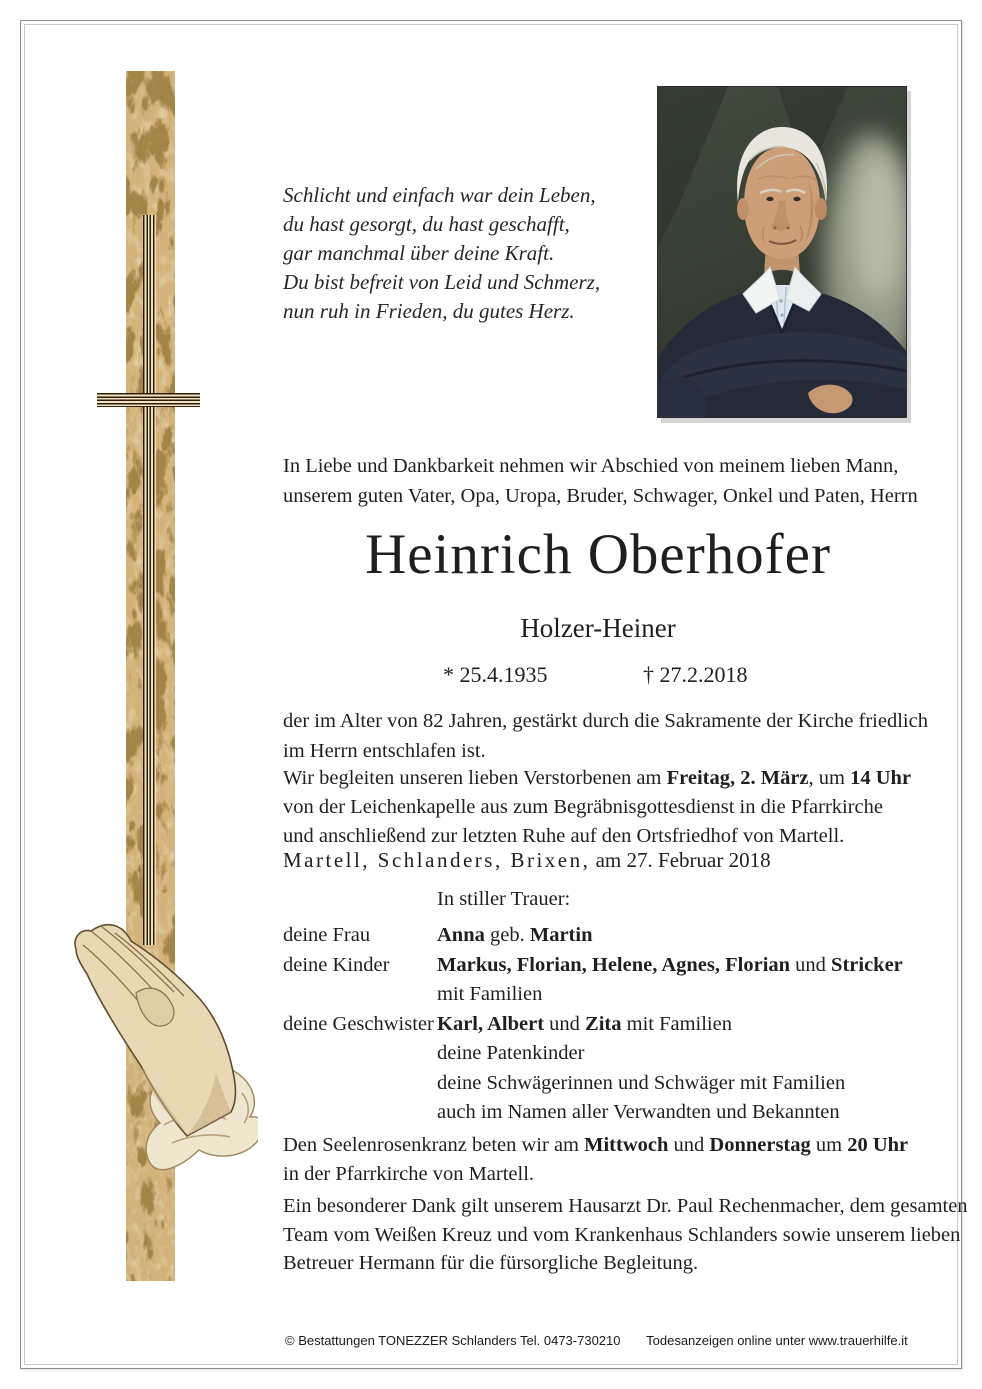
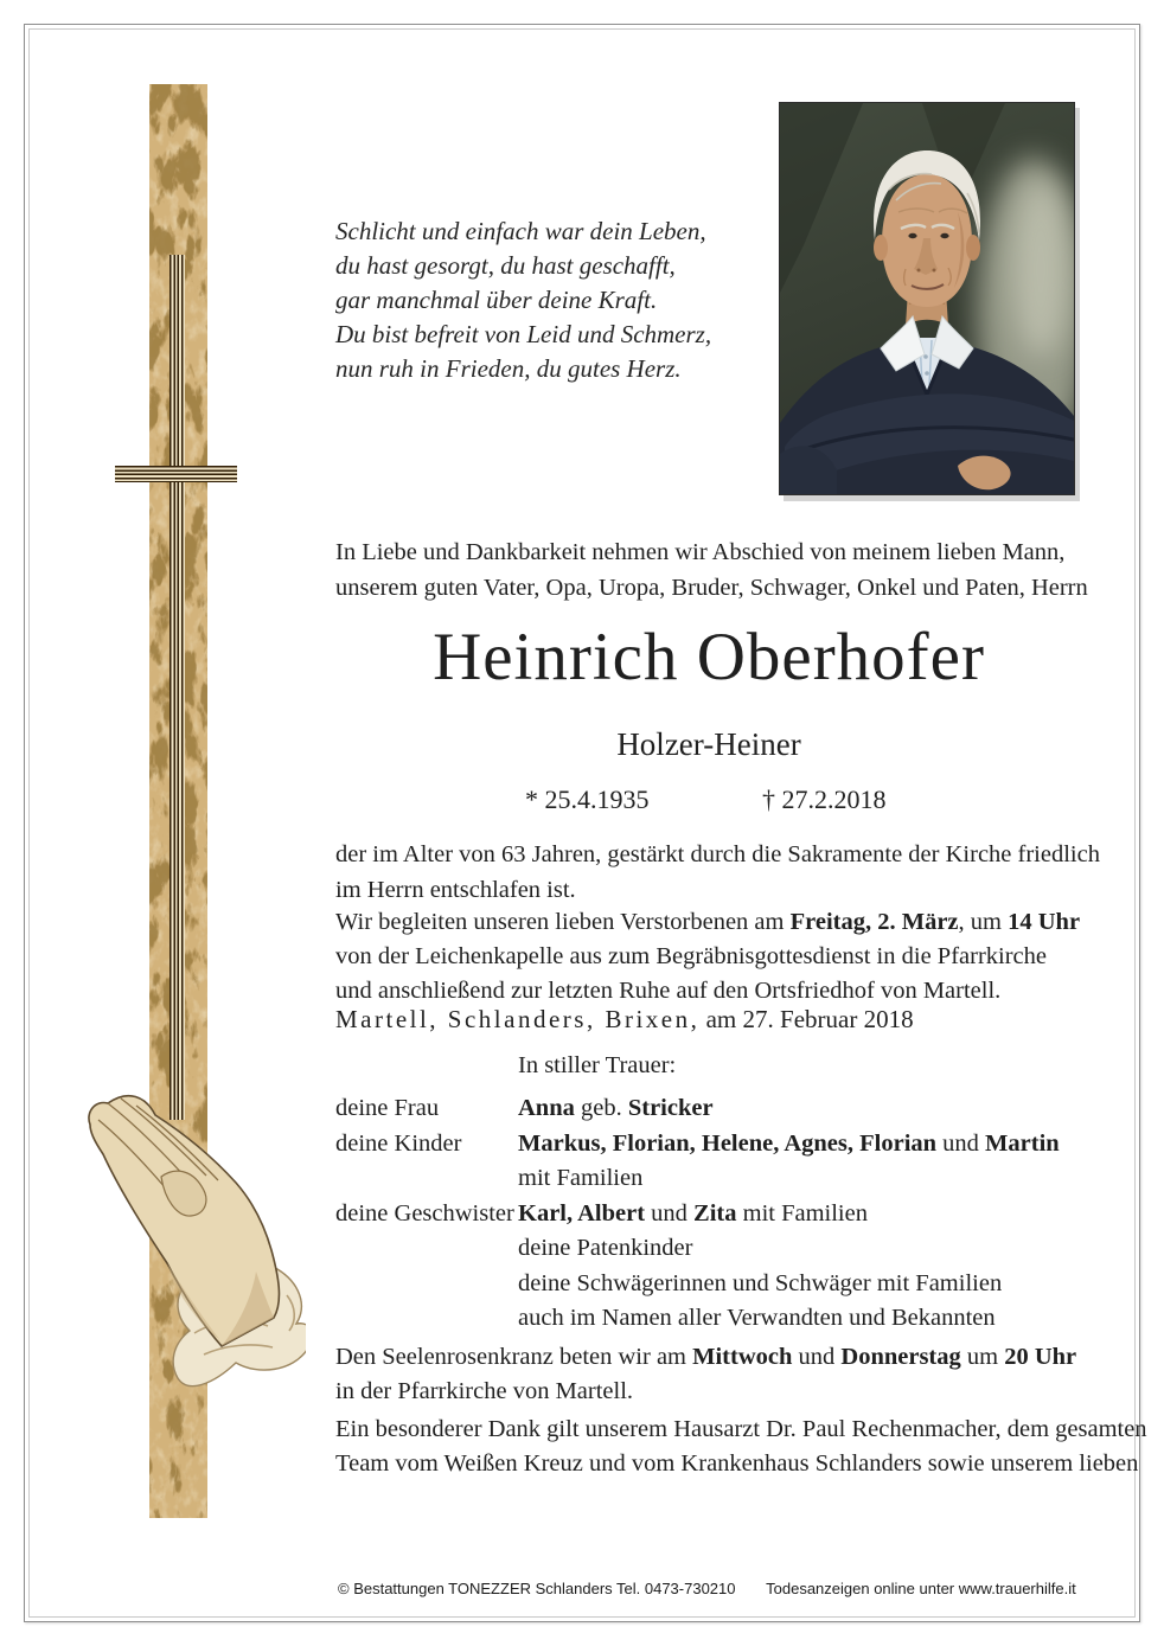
  Schlicht und einfach war dein Leben,
  du hast gesorgt, du hast geschafft,
  gar manchmal über deine Kraft.
  Du bist befreit von Leid und Schmerz,
  nun ruh in Frieden, du gutes Herz.
  In Liebe und Dankbarkeit nehmen wir Abschied von meinem lieben Mann,
  unserem guten Vater, Opa, Uropa, Bruder, Schwager, Onkel und Paten, Herrn
  Heinrich Oberhofer
  Holzer-Heiner
  * 25.4.1935
  † 27.2.2018
- der im Alter von 82 Jahren, gestärkt durch die Sakramente der Kirche friedlich
+ der im Alter von 63 Jahren, gestärkt durch die Sakramente der Kirche friedlich
  im Herrn entschlafen ist.
  Wir begleiten unseren lieben Verstorbenen am Freitag, 2. März, um 14 Uhr
  von der Leichenkapelle aus zum Begräbnisgottesdienst in die Pfarrkirche
  und anschließend zur letzten Ruhe auf den Ortsfriedhof von Martell.
  Martell, Schlanders, Brixen, am 27. Februar 2018
  In stiller Trauer:
  deine Frau
- Anna geb. Martin
+ Anna geb. Stricker
  deine Kinder
- Markus, Florian, Helene, Agnes, Florian und Stricker
+ Markus, Florian, Helene, Agnes, Florian und Martin
  mit Familien
  deine Geschwister
  Karl, Albert und Zita mit Familien
  deine Patenkinder
  deine Schwägerinnen und Schwäger mit Familien
  auch im Namen aller Verwandten und Bekannten
  Den Seelenrosenkranz beten wir am Mittwoch und Donnerstag um 20 Uhr
  in der Pfarrkirche von Martell.
  Ein besonderer Dank gilt unserem Hausarzt Dr. Paul Rechenmacher, dem gesamten
  Team vom Weißen Kreuz und vom Krankenhaus Schlanders sowie unserem lieben
- Betreuer Hermann für die fürsorgliche Begleitung.
  © Bestattungen TONEZZER Schlanders Tel. 0473-730210 Todesanzeigen online unter www.trauerhilfe.it
